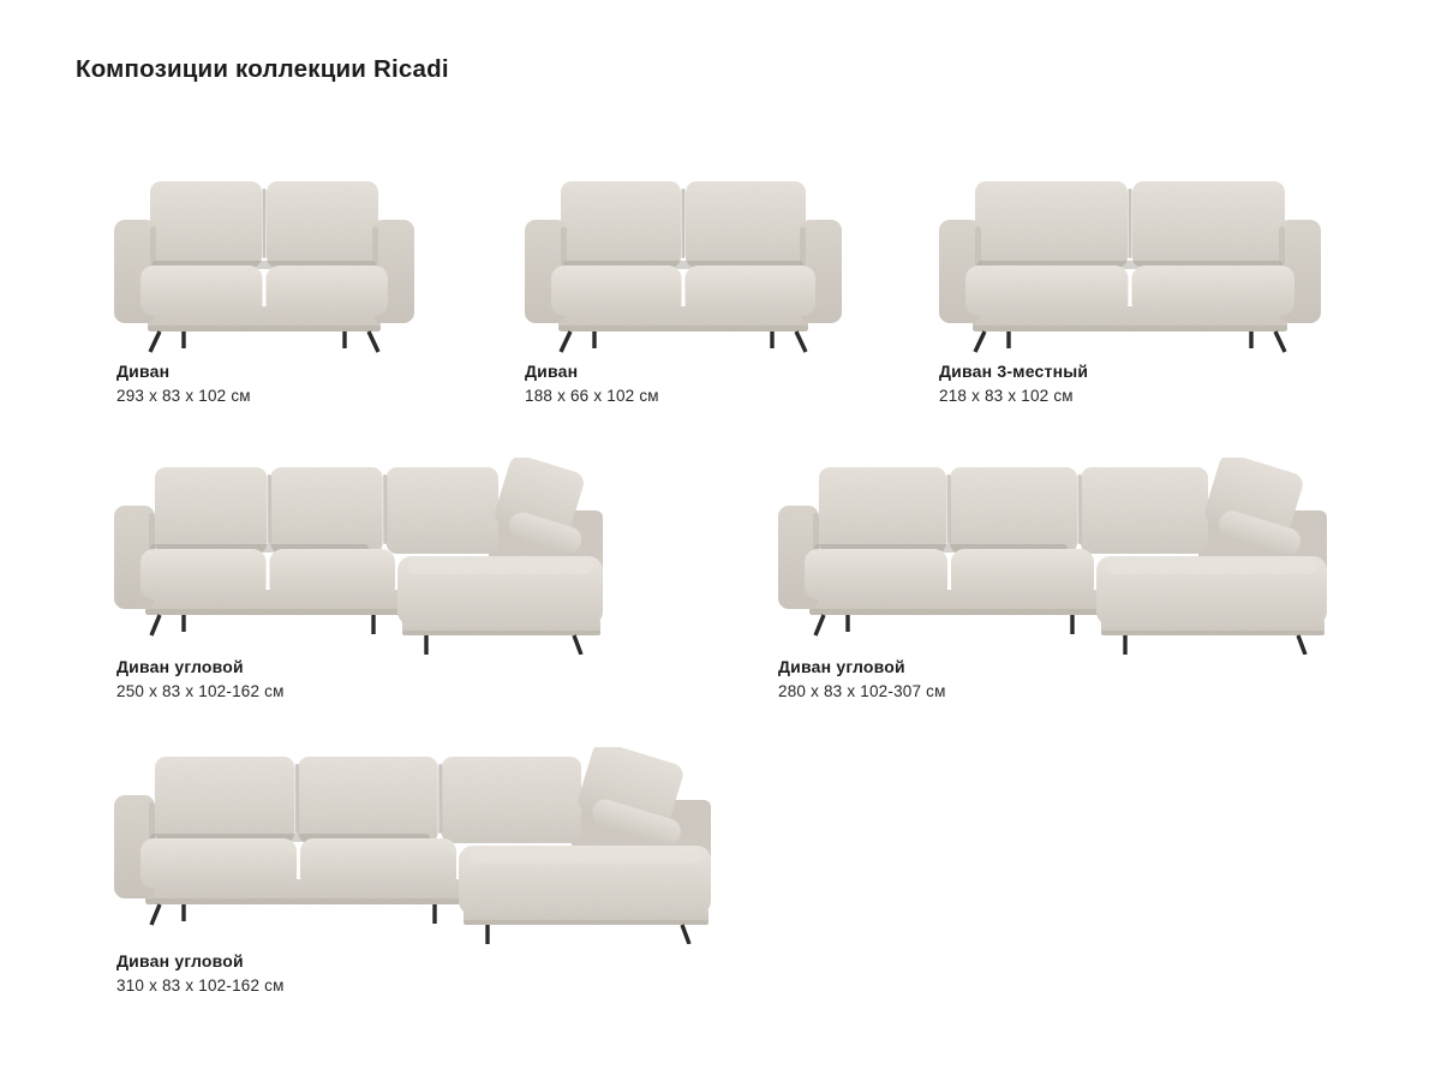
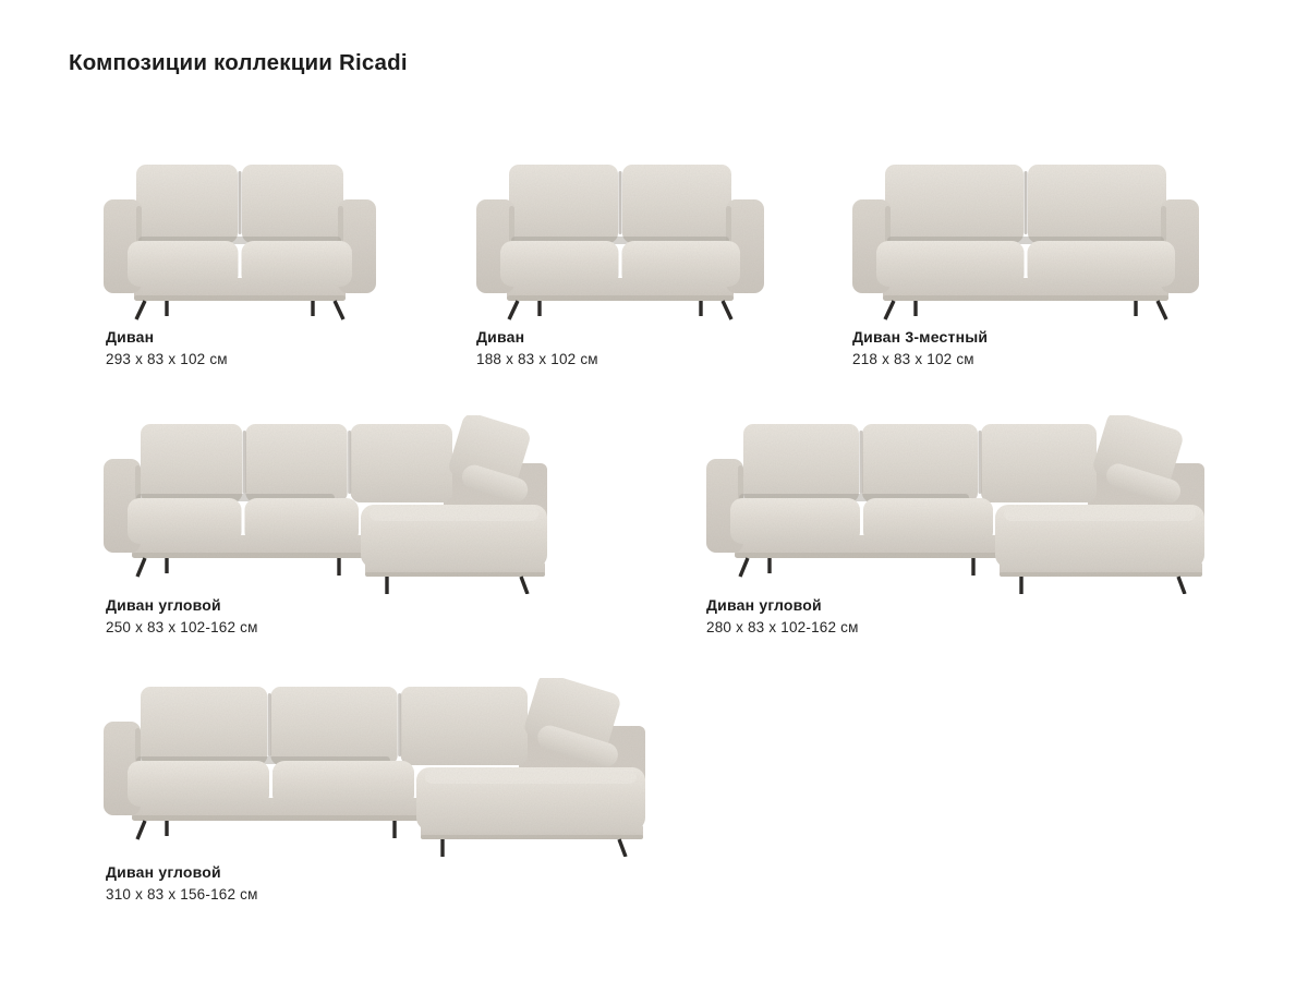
  Композиции коллекции Ricadi
  Диван
  293 x 83 x 102 см
  Диван
- 188 x 66 x 102 см
+ 188 x 83 x 102 см
  Диван 3-местный
  218 x 83 x 102 см
  Диван угловой
  250 x 83 x 102-162 см
  Диван угловой
- 280 x 83 x 102-307 см
+ 280 x 83 x 102-162 см
  Диван угловой
- 310 x 83 x 102-162 см
+ 310 x 83 x 156-162 см
